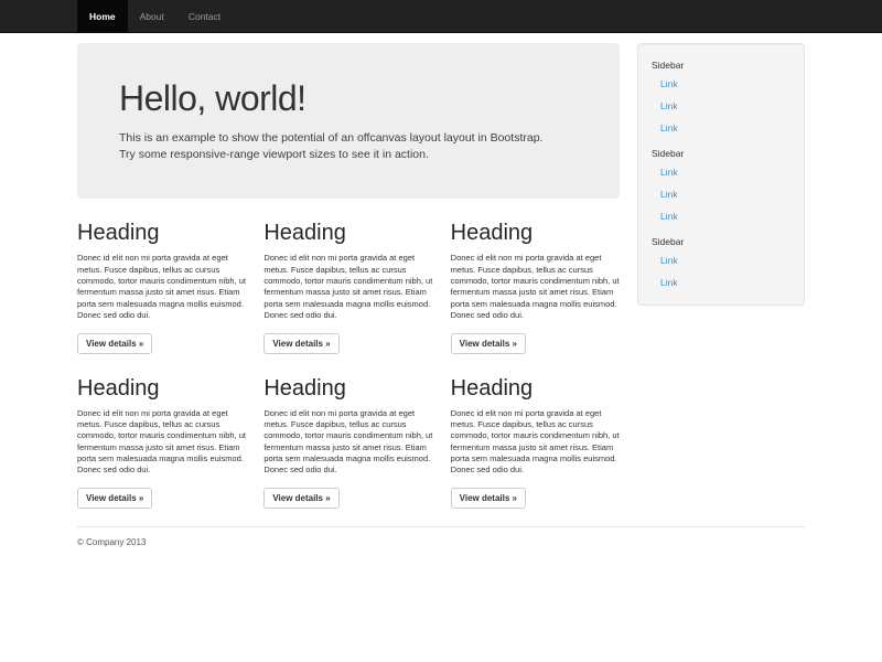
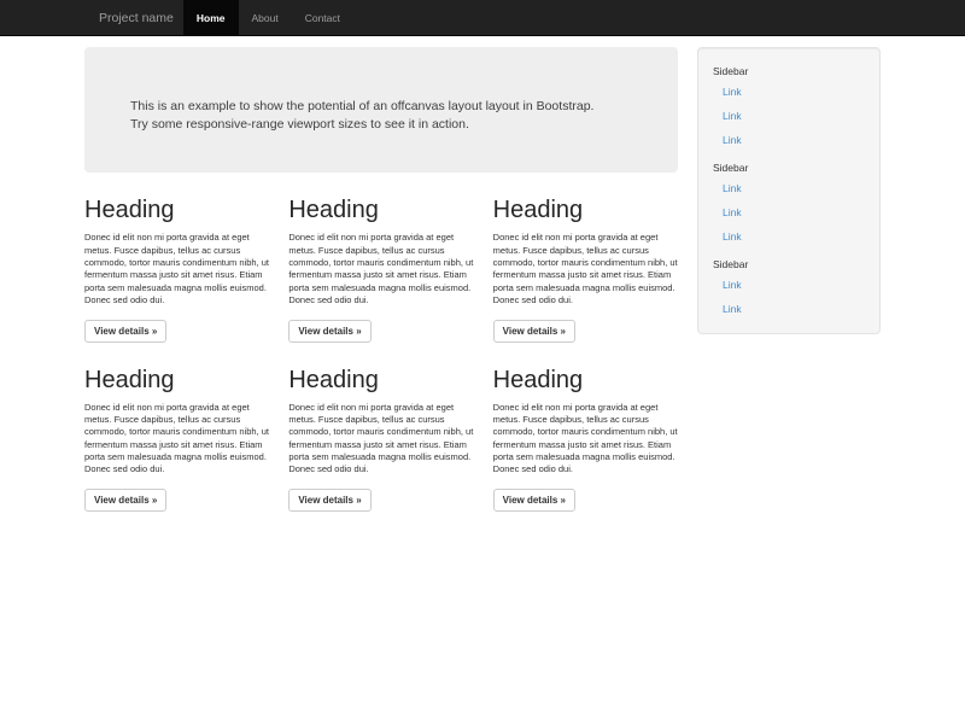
+ Project name
  Home
  About
  Contact
- Hello, world!
  This is an example to show the potential of an offcanvas layout layout in Bootstrap. Try some responsive-range viewport sizes to see it in action.
  Heading
  Donec id elit non mi porta gravida at eget metus. Fusce dapibus, tellus ac cursus commodo, tortor mauris condimentum nibh, ut fermentum massa justo sit amet risus. Etiam porta sem malesuada magna mollis euismod. Donec sed odio dui.
  View details »
  Heading
  Donec id elit non mi porta gravida at eget metus. Fusce dapibus, tellus ac cursus commodo, tortor mauris condimentum nibh, ut fermentum massa justo sit amet risus. Etiam porta sem malesuada magna mollis euismod. Donec sed odio dui.
  View details »
  Heading
  Donec id elit non mi porta gravida at eget metus. Fusce dapibus, tellus ac cursus commodo, tortor mauris condimentum nibh, ut fermentum massa justo sit amet risus. Etiam porta sem malesuada magna mollis euismod. Donec sed odio dui.
  View details »
  Heading
  Donec id elit non mi porta gravida at eget metus. Fusce dapibus, tellus ac cursus commodo, tortor mauris condimentum nibh, ut fermentum massa justo sit amet risus. Etiam porta sem malesuada magna mollis euismod. Donec sed odio dui.
  View details »
  Heading
  Donec id elit non mi porta gravida at eget metus. Fusce dapibus, tellus ac cursus commodo, tortor mauris condimentum nibh, ut fermentum massa justo sit amet risus. Etiam porta sem malesuada magna mollis euismod. Donec sed odio dui.
  View details »
  Heading
  Donec id elit non mi porta gravida at eget metus. Fusce dapibus, tellus ac cursus commodo, tortor mauris condimentum nibh, ut fermentum massa justo sit amet risus. Etiam porta sem malesuada magna mollis euismod. Donec sed odio dui.
  View details »
  Sidebar
  Link
  Link
  Link
  Sidebar
  Link
  Link
  Link
  Sidebar
  Link
  Link
- © Company 2013
